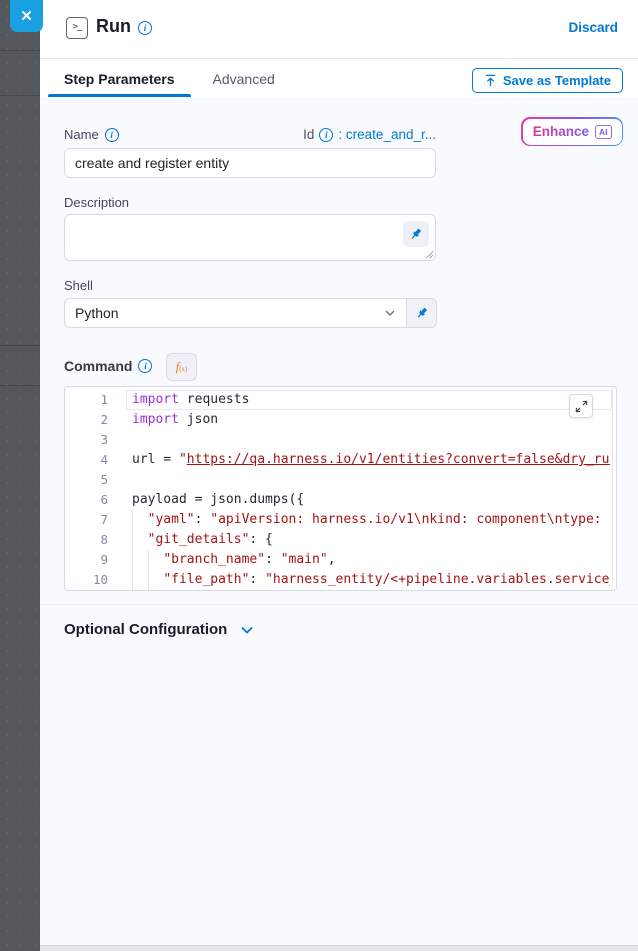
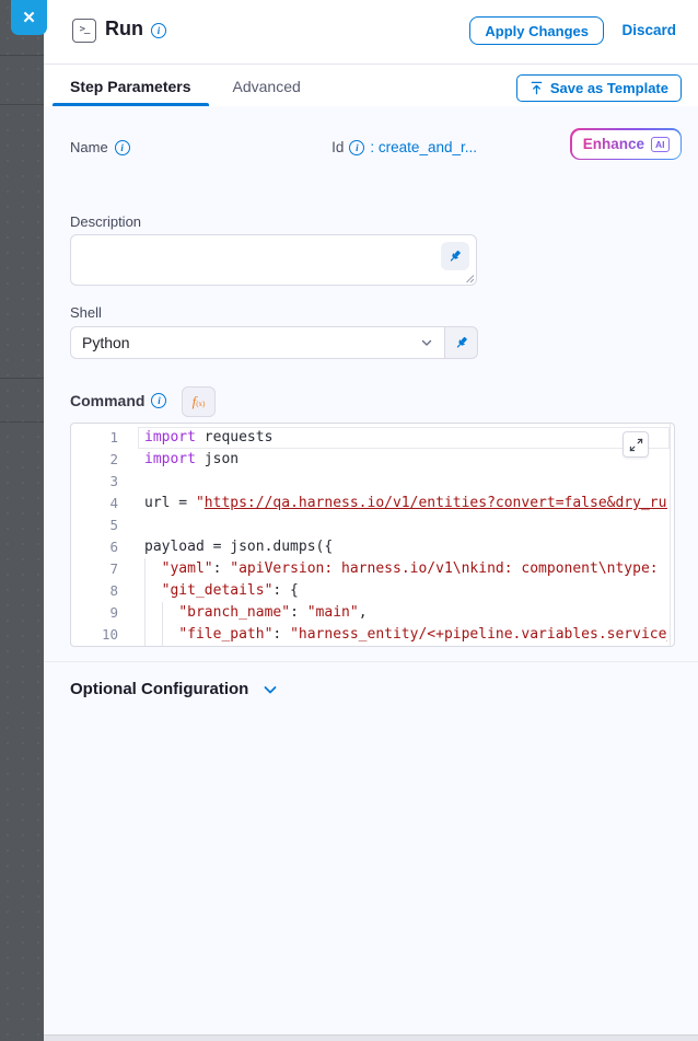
  ✕
  >_
  Run
  i
+ Apply Changes
  Discard
  Step Parameters
  Advanced
  Save as Template
  Name
  i
  Id
  i
  : create_and_r...
  Enhance
  AI
- create and register entity
  Description
  Shell
  Python
  Command
  i
  f
  (x)
  1
  import requests
  2
  import json
  3
  4
  url = "https://qa.harness.io/v1/entities?convert=false&dry_ru
  5
  6
  payload = json.dumps({
  7
  "yaml": "apiVersion: harness.io/v1\nkind: component\ntype:
  8
  "git_details": {
  9
  "branch_name": "main",
  10
  "file_path": "harness_entity/<+pipeline.variables.service
  Optional Configuration
